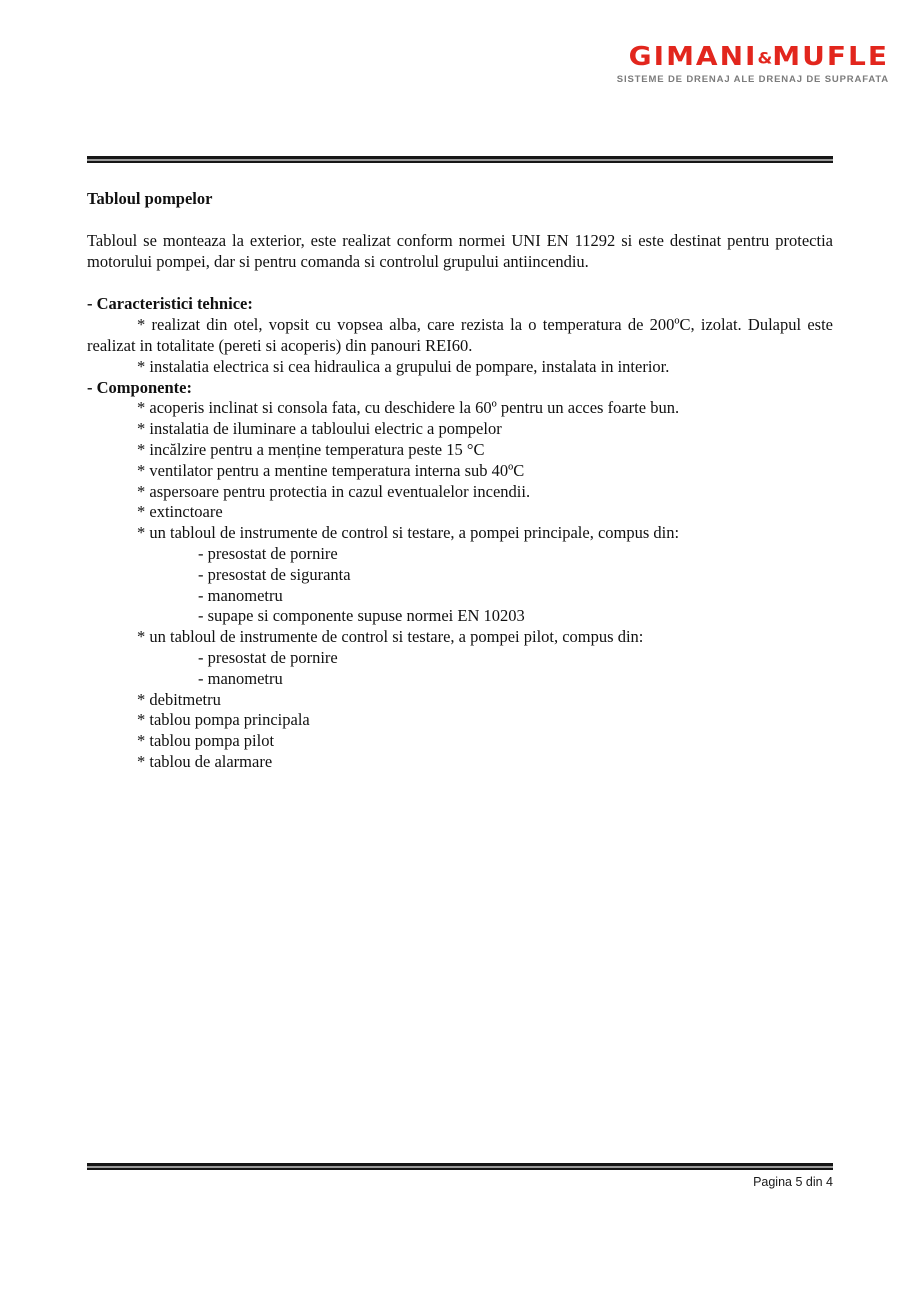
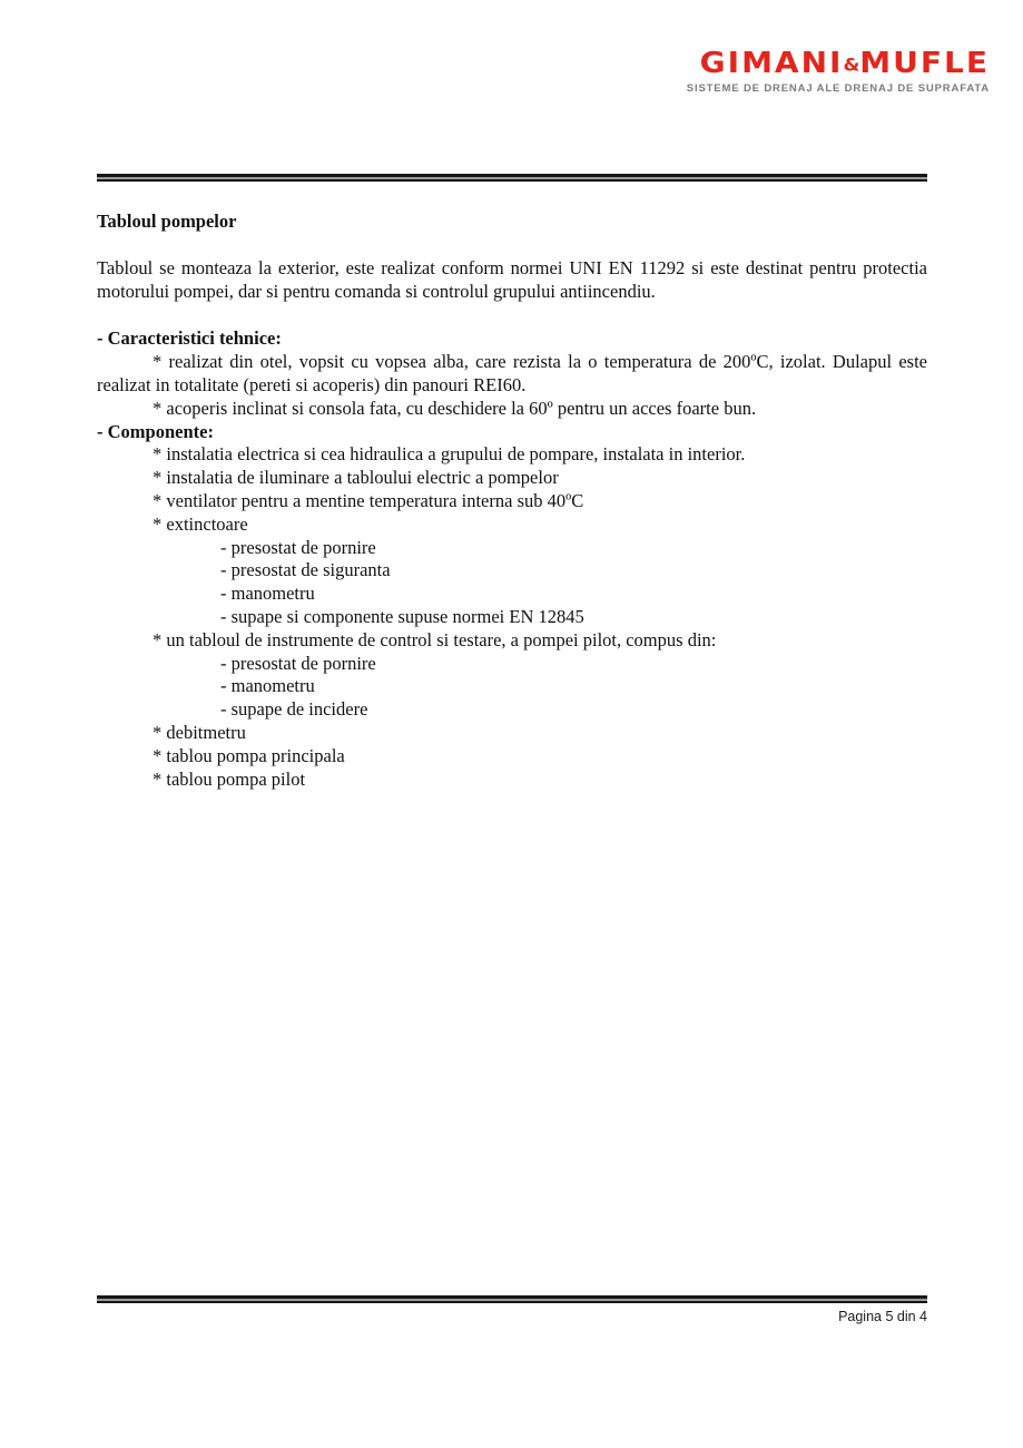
  GIMANI&MUFLE
  SISTEME DE DRENAJ ALE DRENAJ DE SUPRAFATA
  Tabloul pompelor
  Tabloul se monteaza la exterior, este realizat conform normei UNI EN 11292 si este destinat pentru protectia motorului pompei, dar si pentru comanda si controlul grupului antiincendiu.
  - Caracteristici tehnice:
  * realizat din otel, vopsit cu vopsea alba, care rezista la o temperatura de 200ºC, izolat. Dulapul este realizat in totalitate (pereti si acoperis) din panouri REI60.
- * instalatia electrica si cea hidraulica a grupului de pompare, instalata in interior.
+ * acoperis inclinat si consola fata, cu deschidere la 60º pentru un acces foarte bun.
  - Componente:
- * acoperis inclinat si consola fata, cu deschidere la 60º pentru un acces foarte bun.
+ * instalatia electrica si cea hidraulica a grupului de pompare, instalata in interior.
  * instalatia de iluminare a tabloului electric a pompelor
- * incălzire pentru a menține temperatura peste 15 °C
  * ventilator pentru a mentine temperatura interna sub 40ºC
- * aspersoare pentru protectia in cazul eventualelor incendii.
  * extinctoare
- * un tabloul de instrumente de control si testare, a pompei principale, compus din:
  - presostat de pornire
  - presostat de siguranta
  - manometru
- - supape si componente supuse normei EN 10203
+ - supape si componente supuse normei EN 12845
  * un tabloul de instrumente de control si testare, a pompei pilot, compus din:
  - presostat de pornire
  - manometru
+ - supape de incidere
  * debitmetru
  * tablou pompa principala
  * tablou pompa pilot
- * tablou de alarmare
  Pagina 5 din 4
